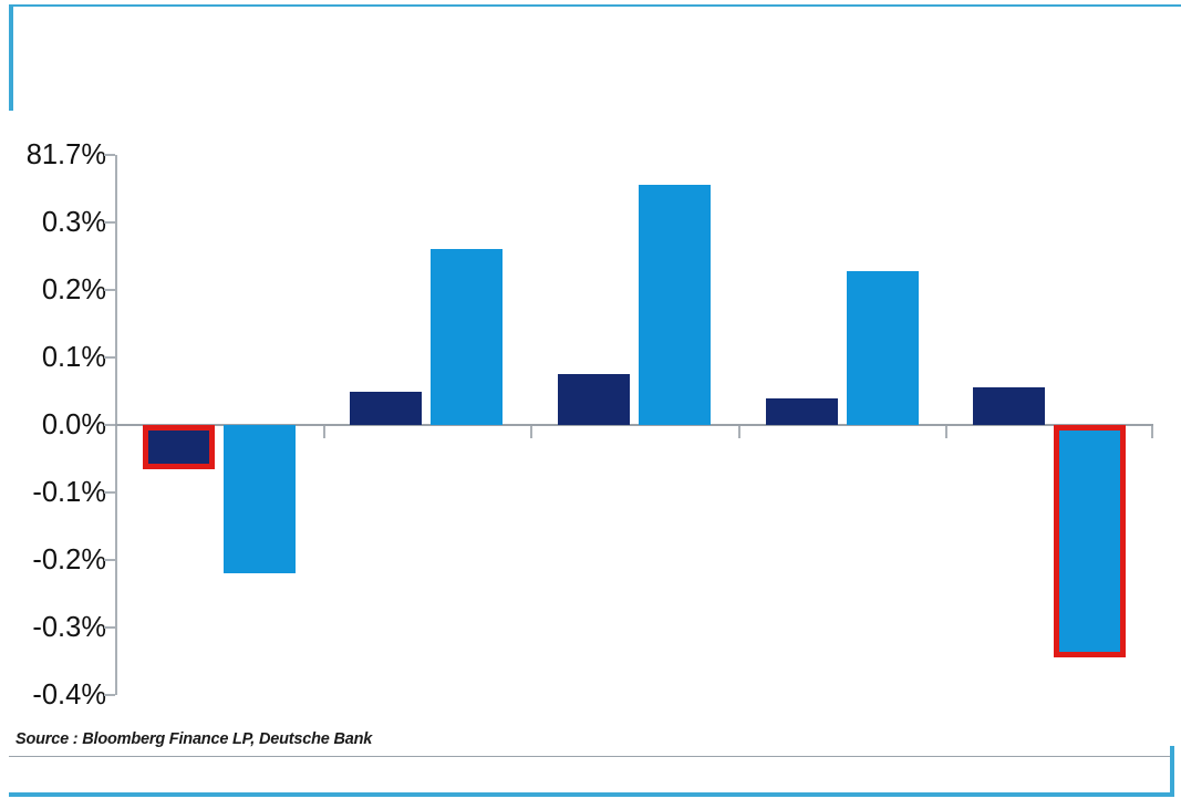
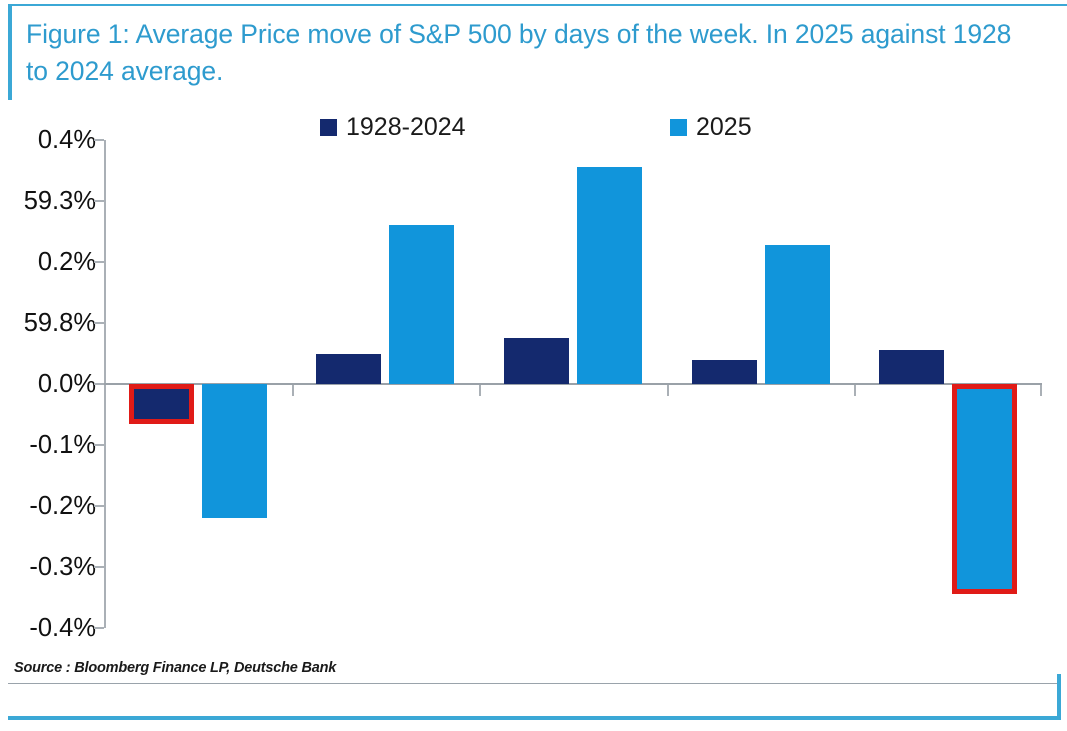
+ Figure 1: Average Price move of S&P 500 by days of the week. In 2025 against 1928 to 2024 average.
+ 1928-2024
+ 2025
- 81.7%
+ 0.4%
- 0.3%
+ 59.3%
  0.2%
- 0.1%
+ 59.8%
  0.0%
  -0.1%
  -0.2%
  -0.3%
  -0.4%
  Source : Bloomberg Finance LP, Deutsche Bank
